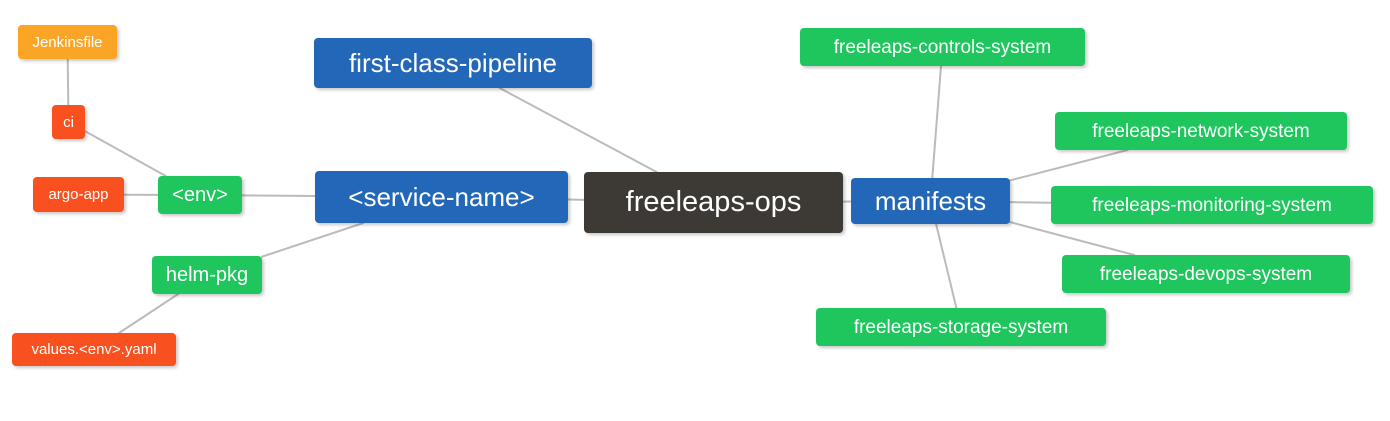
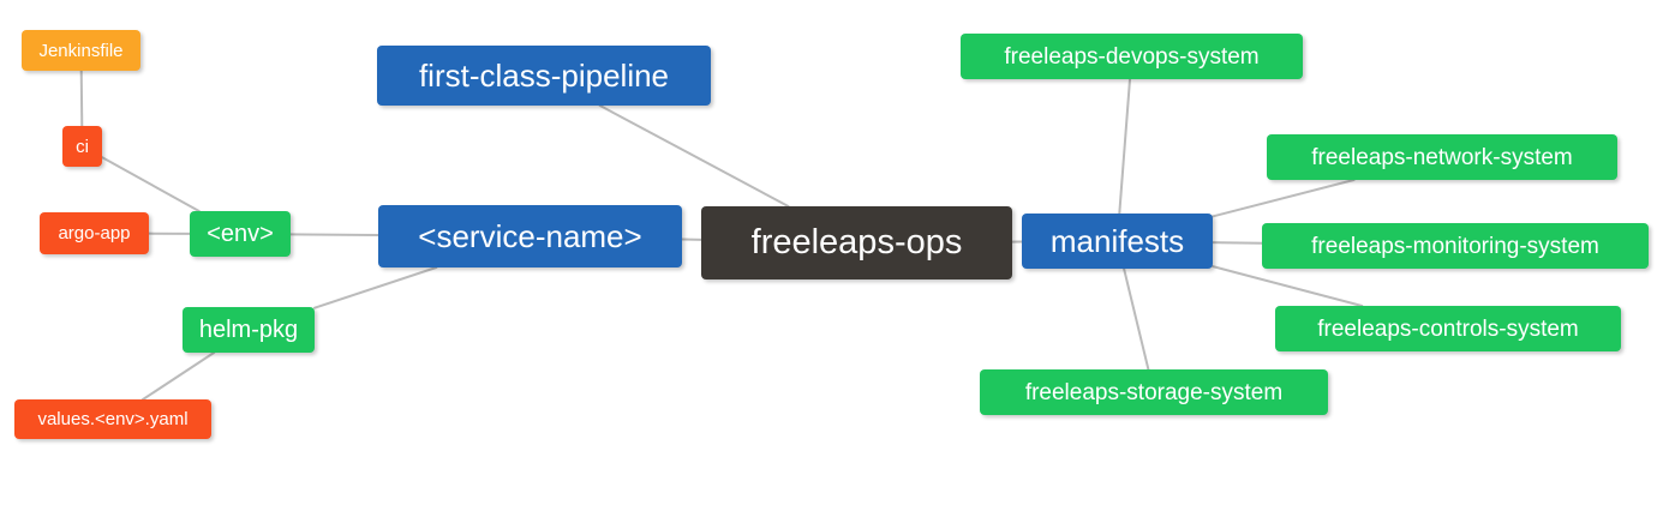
  Jenkinsfile
  ci
  argo-app
  <env>
  helm-pkg
  values.<env>.yaml
  first-class-pipeline
  <service-name>
  freeleaps-ops
  manifests
- freeleaps-controls-system
+ freeleaps-devops-system
  freeleaps-network-system
  freeleaps-monitoring-system
- freeleaps-devops-system
+ freeleaps-controls-system
  freeleaps-storage-system
